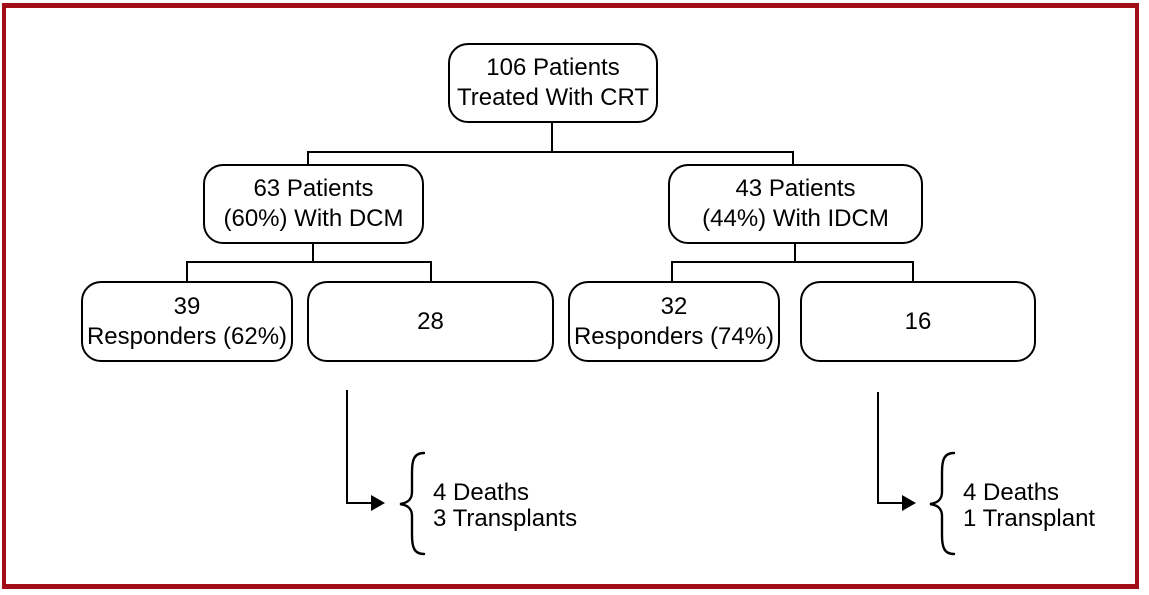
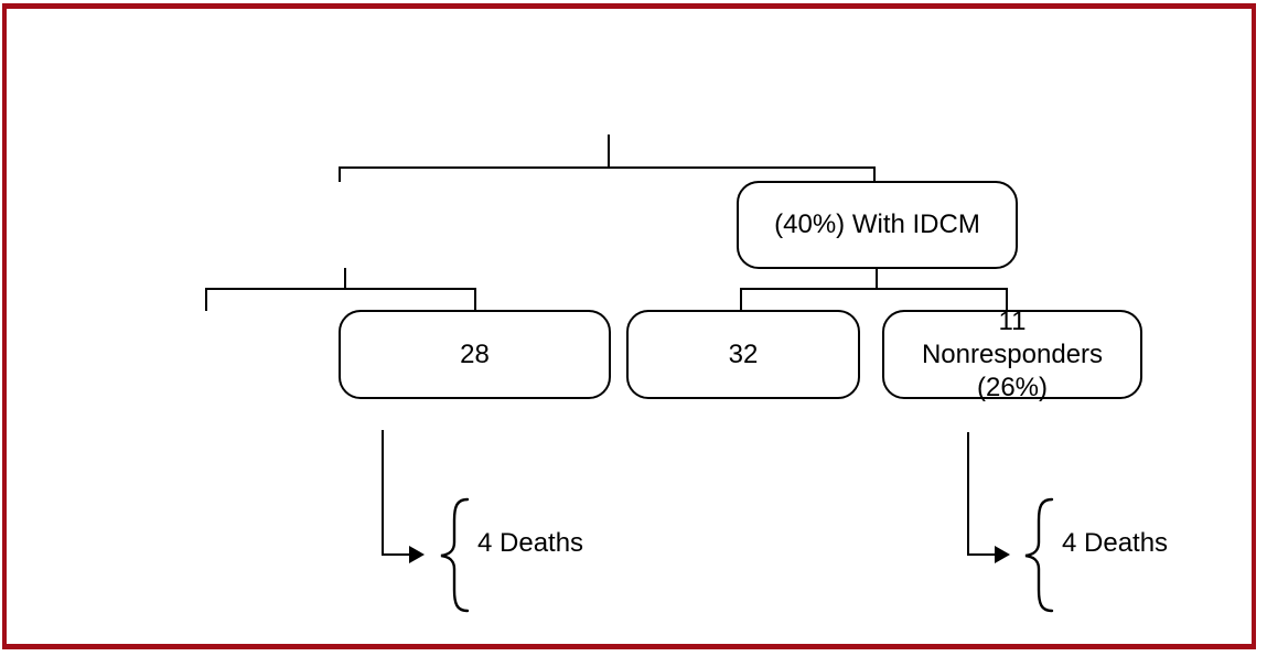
- 106 Patients
- Treated With CRT
- 63 Patients
- (60%) With DCM
- 43 Patients
- (44%) With IDCM
+ (40%) With IDCM
- 39
- Responders (62%)
  28
  32
- Responders (74%)
- 16
+ 11
+ Nonresponders (26%)
  4 Deaths
- 3 Transplants
  4 Deaths
- 1 Transplant
